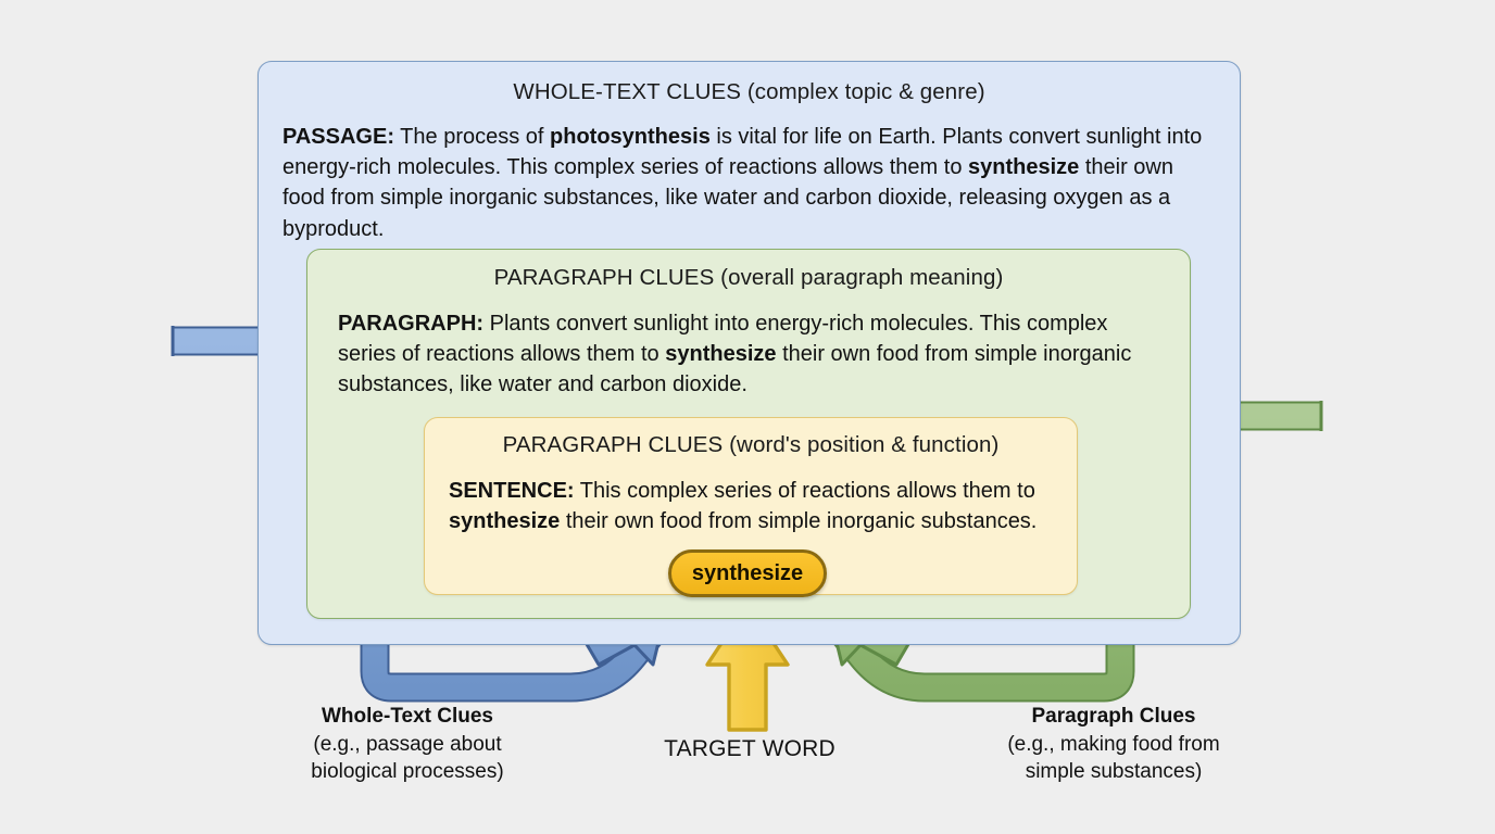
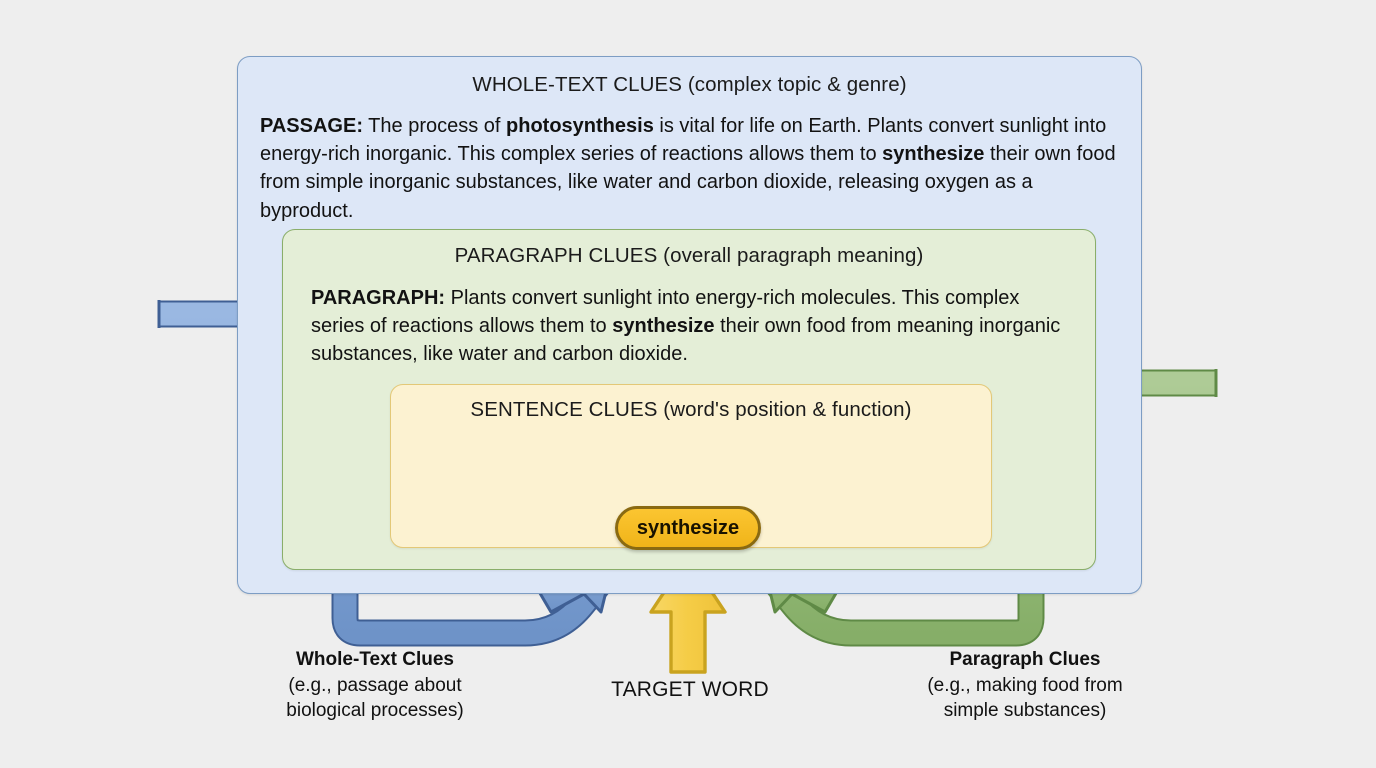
  WHOLE-TEXT CLUES (complex topic & genre)
- PASSAGE: The process of photosynthesis is vital for life on Earth. Plants convert sunlight into energy-rich molecules. This complex series of reactions allows them to synthesize their own food from simple inorganic substances, like water and carbon dioxide, releasing oxygen as a byproduct.
+ PASSAGE: The process of photosynthesis is vital for life on Earth. Plants convert sunlight into energy-rich inorganic. This complex series of reactions allows them to synthesize their own food from simple inorganic substances, like water and carbon dioxide, releasing oxygen as a byproduct.
  PARAGRAPH CLUES (overall paragraph meaning)
- PARAGRAPH: Plants convert sunlight into energy-rich molecules. This complex series of reactions allows them to synthesize their own food from simple inorganic substances, like water and carbon dioxide.
+ PARAGRAPH: Plants convert sunlight into energy-rich molecules. This complex series of reactions allows them to synthesize their own food from meaning inorganic substances, like water and carbon dioxide.
- PARAGRAPH CLUES (word's position & function)
+ SENTENCE CLUES (word's position & function)
- SENTENCE: This complex series of reactions allows them to synthesize their own food from simple inorganic substances.
  synthesize
  Whole-Text Clues
  (e.g., passage about
  biological processes)
  TARGET WORD
  Paragraph Clues
  (e.g., making food from
  simple substances)
